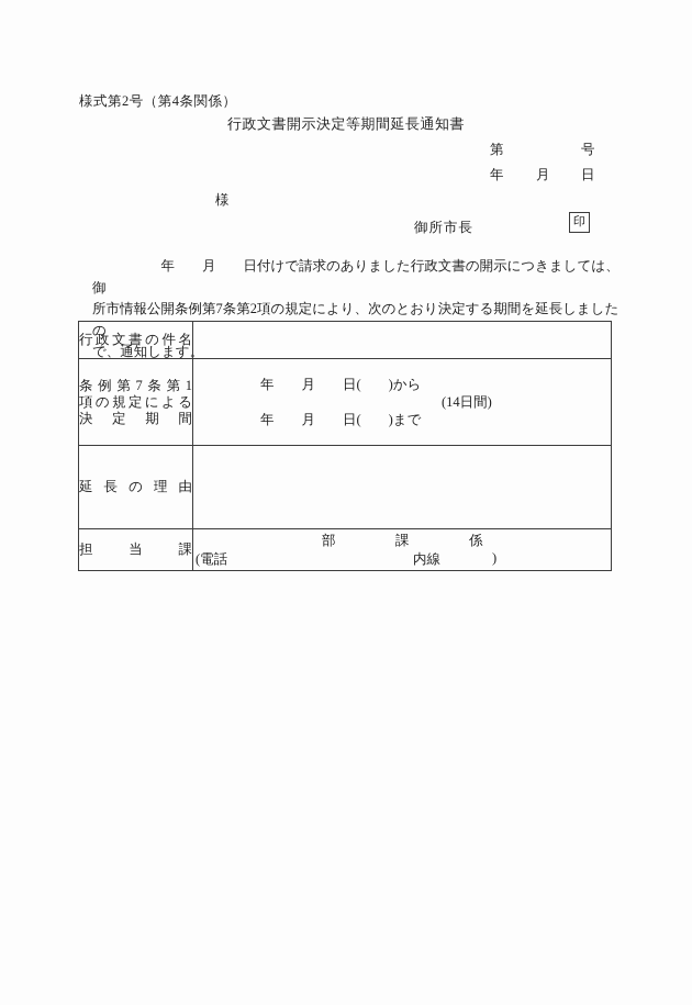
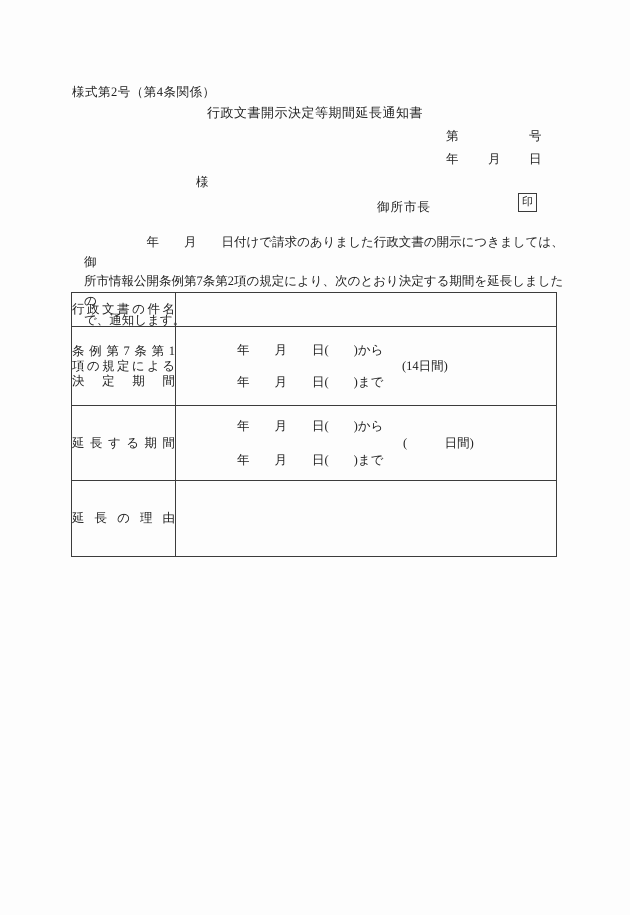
  様式第2号（第4条関係）
  行政文書開示決定等期間延長通知書
  第
  号
  年
  月
  日
  様
  御所市長
  印
  年 月 日付けで請求のありました行政文書の開示につきましては、御
  所市情報公開条例第7条第2項の規定により、次のとおり決定する期間を延長しましたの
  で、通知します。
  行政文書の件名
  条例第7条第1 項の規定による 決定期間	年 月 日( )から (14日間) 年 月 日( )まで
+ 延長する期間	年 月 日( )から ( 日間) 年 月 日( )まで
  延長の理由
- 担当課	部 課 係 (電話 内線 )
